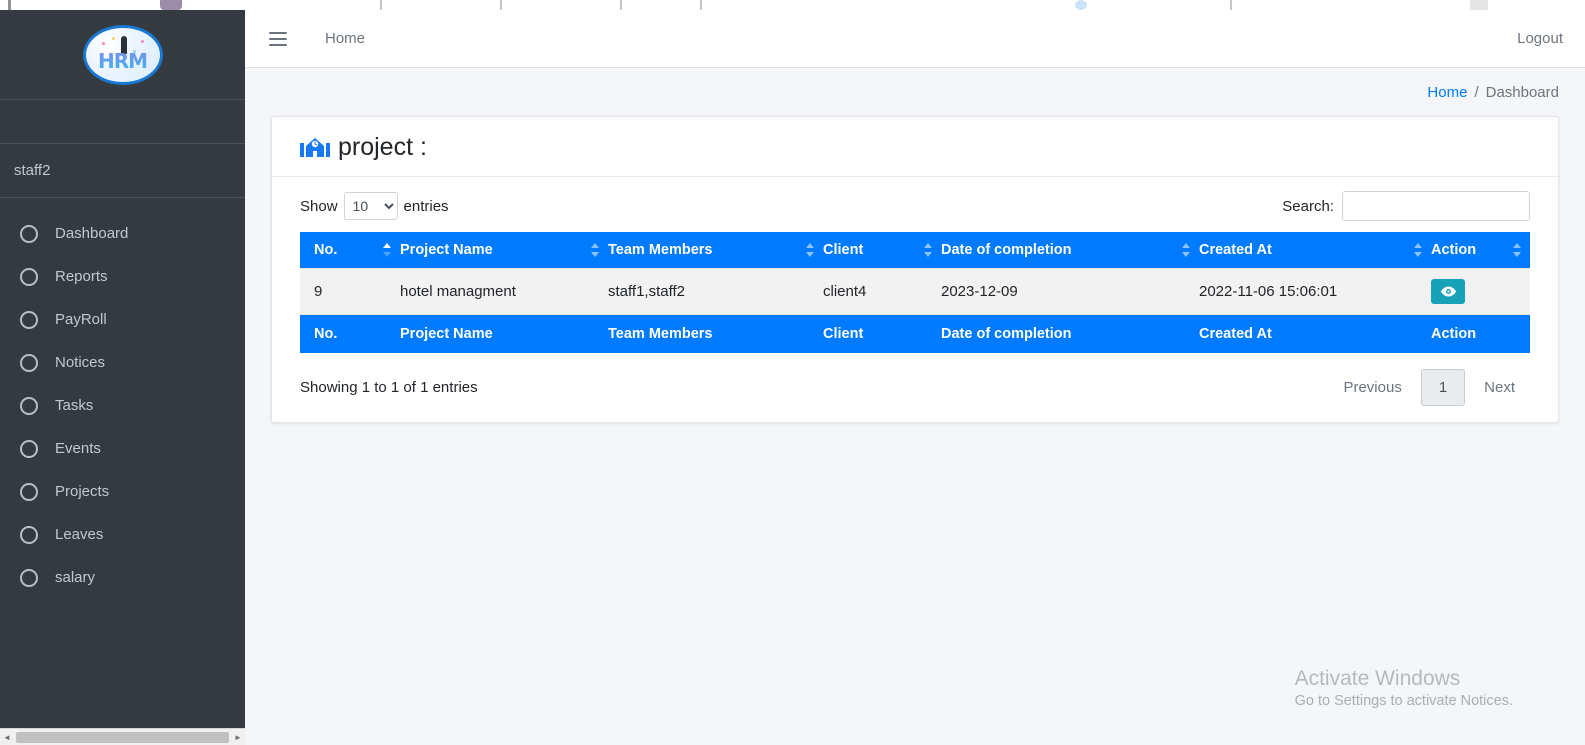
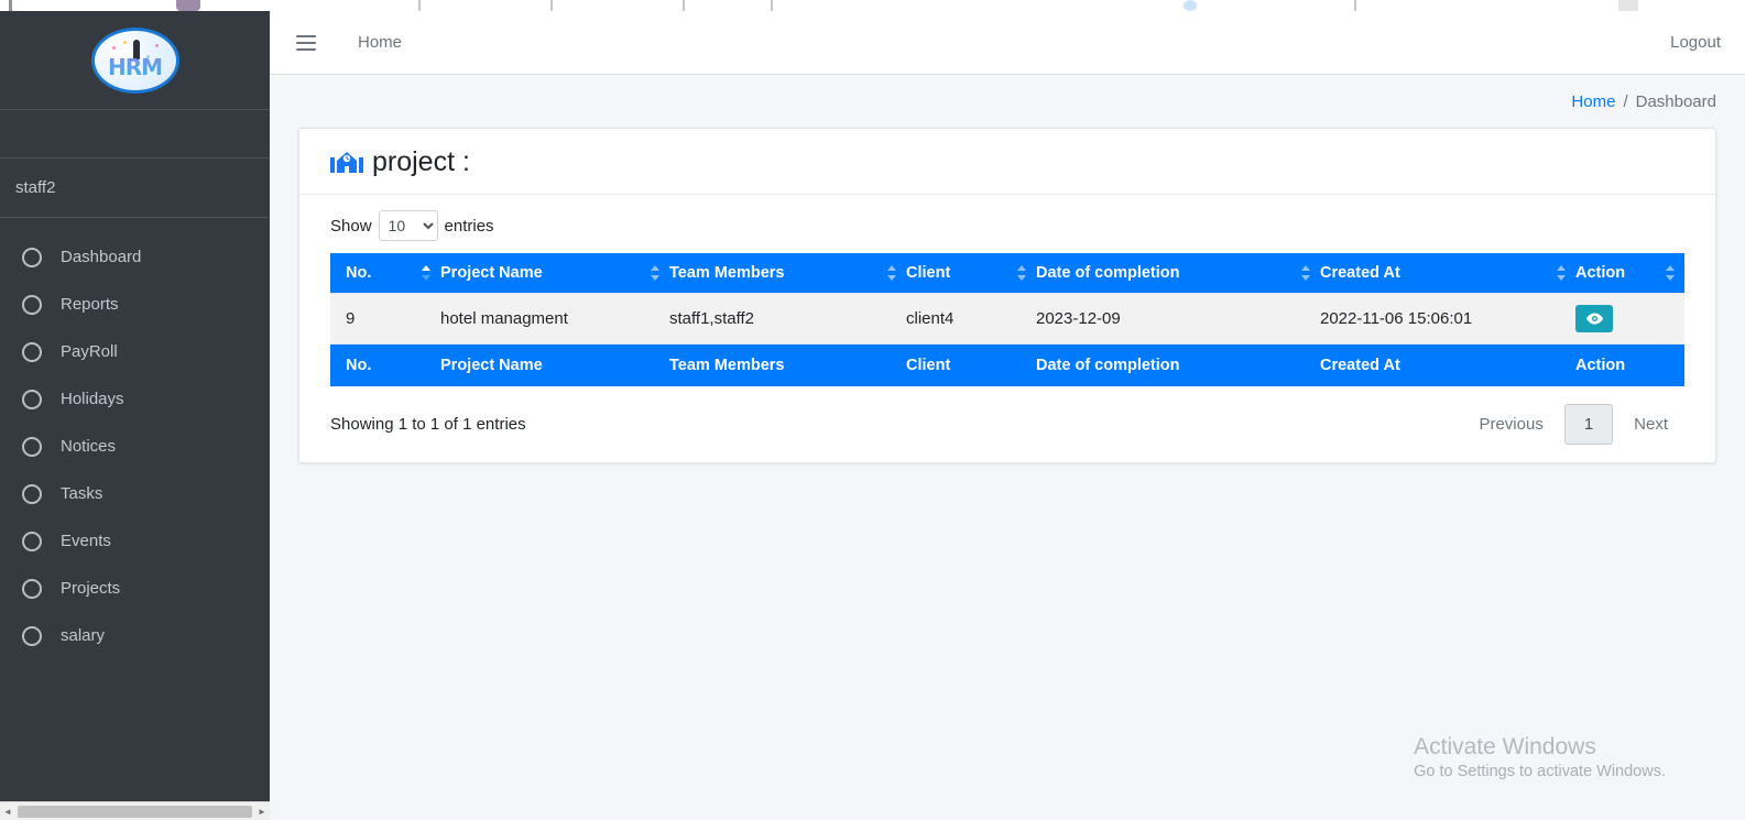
  HRM
  staff2
  Dashboard
  Reports
  PayRoll
+ Holidays
  Notices
  Tasks
  Events
  Projects
- Leaves
  salary
  ◄
  ►
  Home
  Logout
  Home
  /
  Dashboard
  project :
  Show
  10
  entries
- Search:
  No.	Project Name	Team Members	Client	Date of completion	Created At	Action
  9	hotel managment	staff1,staff2	client4	2023-12-09	2022-11-06 15:06:01
  No.	Project Name	Team Members	Client	Date of completion	Created At	Action
  Showing 1 to 1 of 1 entries
  Previous
  1
  Next
  Activate Windows
- Go to Settings to activate Notices.
+ Go to Settings to activate Windows.
